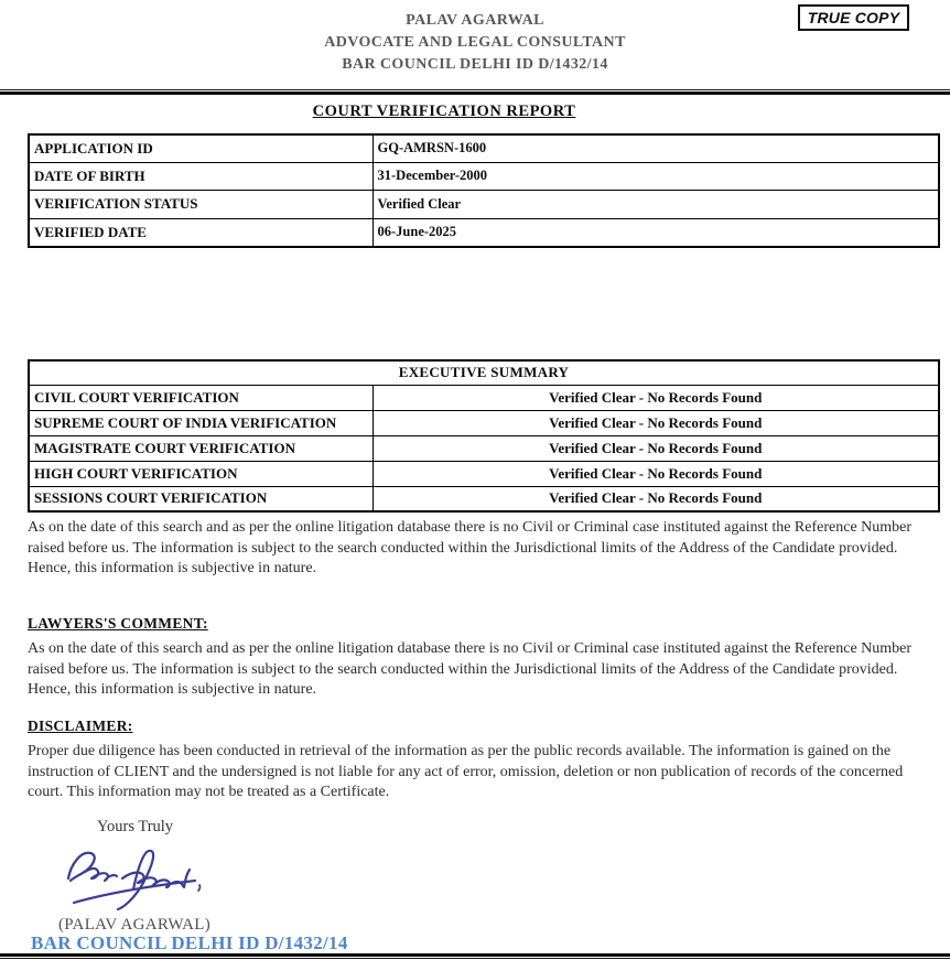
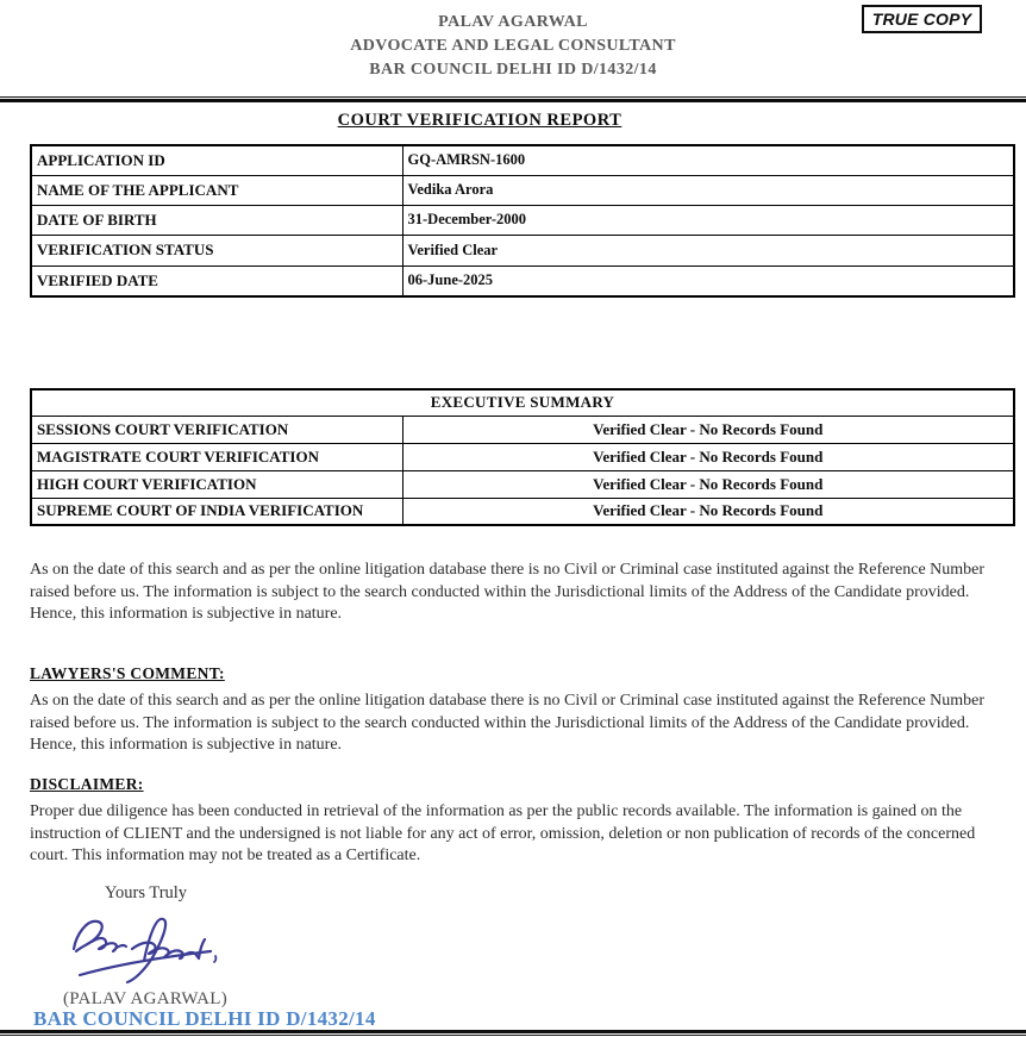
  PALAV AGARWAL
  ADVOCATE AND LEGAL CONSULTANT
  BAR COUNCIL DELHI ID D/1432/14
  TRUE COPY
  COURT VERIFICATION REPORT
  APPLICATION ID	GQ-AMRSN-1600
+ NAME OF THE APPLICANT	Vedika Arora
  DATE OF BIRTH	31-December-2000
  VERIFICATION STATUS	Verified Clear
  VERIFIED DATE	06-June-2025
  EXECUTIVE SUMMARY
- CIVIL COURT VERIFICATION	Verified Clear - No Records Found
- SUPREME COURT OF INDIA VERIFICATION	Verified Clear - No Records Found
+ SESSIONS COURT VERIFICATION	Verified Clear - No Records Found
  MAGISTRATE COURT VERIFICATION	Verified Clear - No Records Found
  HIGH COURT VERIFICATION	Verified Clear - No Records Found
- SESSIONS COURT VERIFICATION	Verified Clear - No Records Found
+ SUPREME COURT OF INDIA VERIFICATION	Verified Clear - No Records Found
  As on the date of this search and as per the online litigation database there is no Civil or Criminal case instituted against the Reference Number raised before us. The information is subject to the search conducted within the Jurisdictional limits of the Address of the Candidate provided. Hence, this information is subjective in nature.
  LAWYERS'S COMMENT:
  As on the date of this search and as per the online litigation database there is no Civil or Criminal case instituted against the Reference Number raised before us. The information is subject to the search conducted within the Jurisdictional limits of the Address of the Candidate provided. Hence, this information is subjective in nature.
  DISCLAIMER:
  Proper due diligence has been conducted in retrieval of the information as per the public records available. The information is gained on the instruction of CLIENT and the undersigned is not liable for any act of error, omission, deletion or non publication of records of the concerned court. This information may not be treated as a Certificate.
  Yours Truly
  (PALAV AGARWAL)
  BAR COUNCIL DELHI ID D/1432/14
